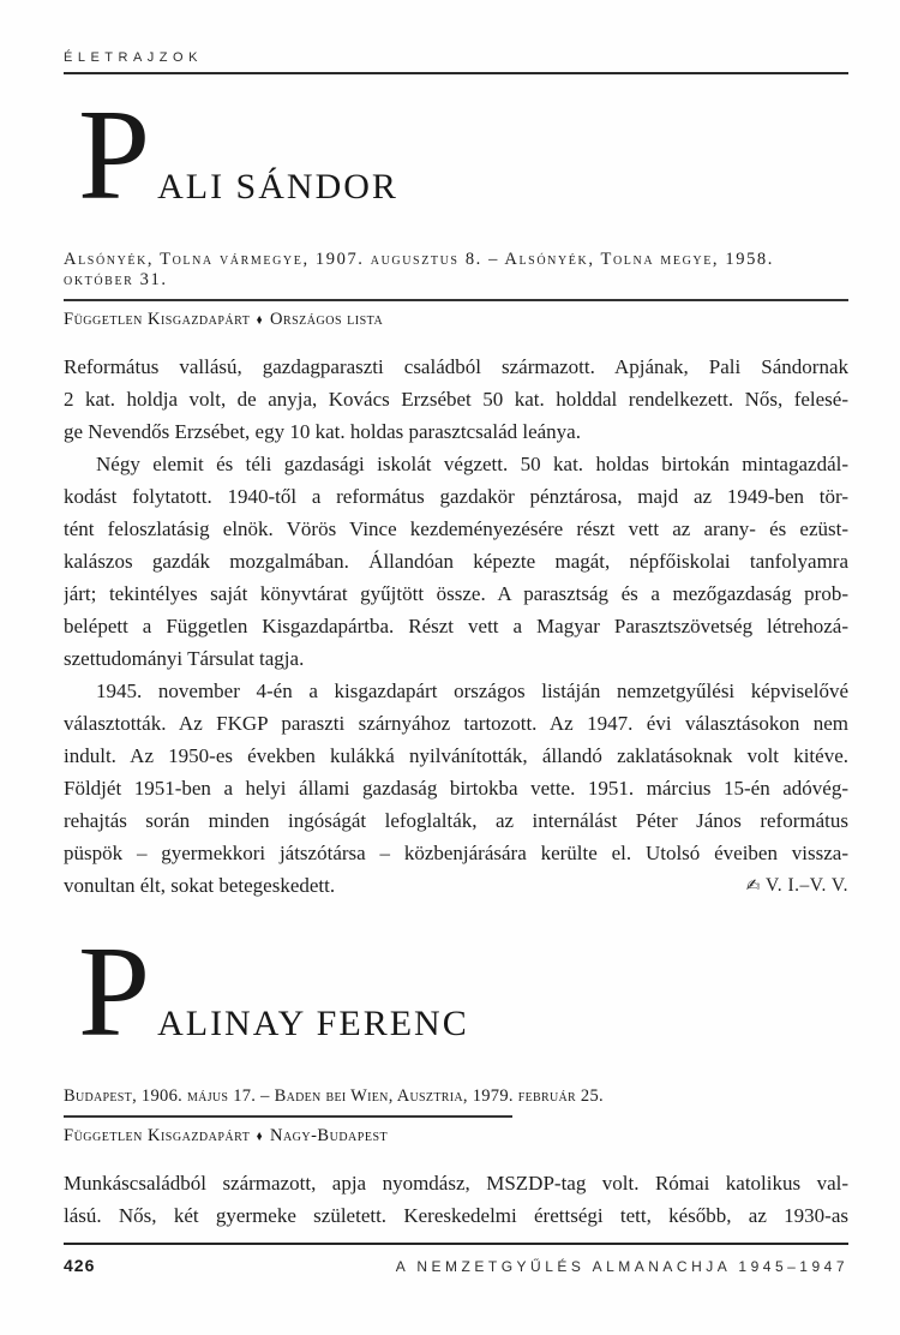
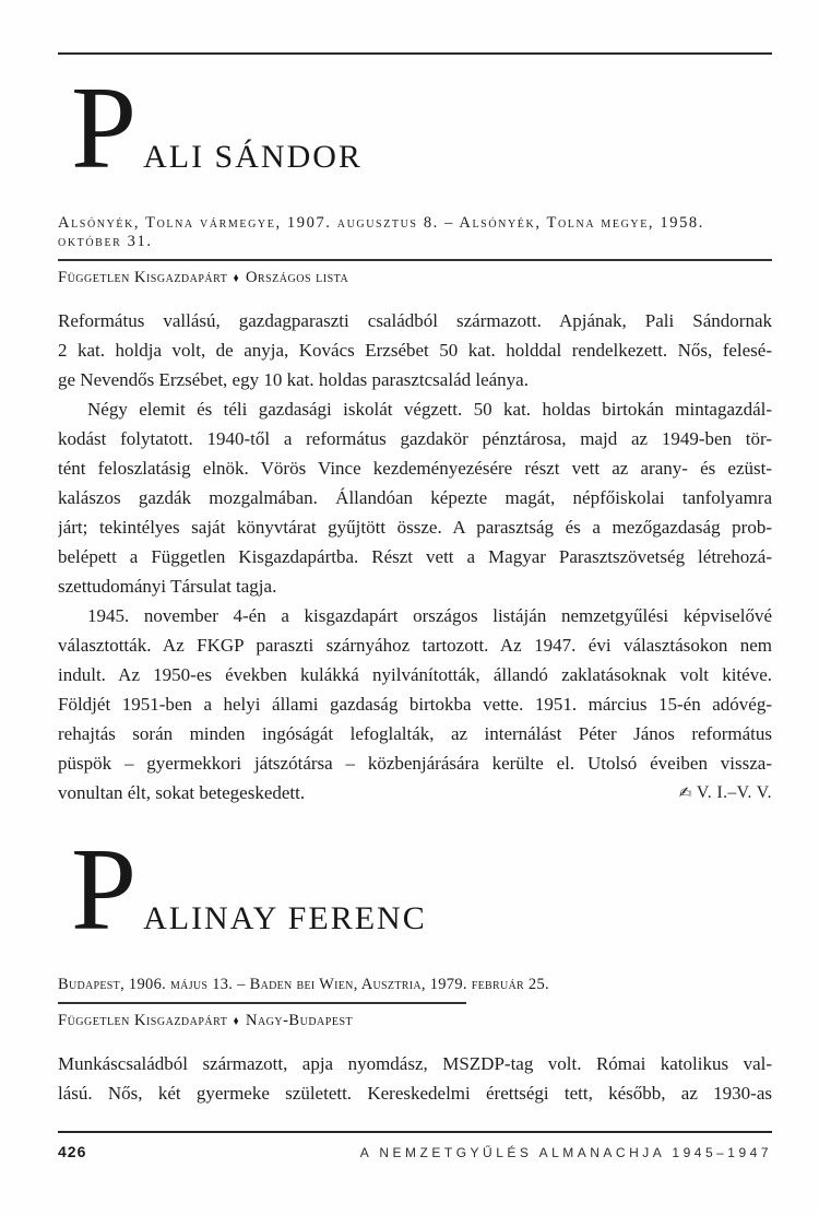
- ÉLETRAJZOK
  P ALI SÁNDOR
  Alsónyék, Tolna vármegye, 1907. augusztus 8. – Alsónyék, Tolna megye, 1958. október 31.
  Független Kisgazdapárt ♦ Országos lista
  Református vallású, gazdagparaszti családból származott. Apjának, Pali Sándornak
  2 kat. holdja volt, de anyja, Kovács Erzsébet 50 kat. holddal rendelkezett. Nős, felesé-
  ge Nevendős Erzsébet, egy 10 kat. holdas parasztcsalád leánya.
  Négy elemit és téli gazdasági iskolát végzett. 50 kat. holdas birtokán mintagazdál-
  kodást folytatott. 1940-től a református gazdakör pénztárosa, majd az 1949-ben tör-
  tént feloszlatásig elnök. Vörös Vince kezdeményezésére részt vett az arany- és ezüst-
  kalászos gazdák mozgalmában. Állandóan képezte magát, népfőiskolai tanfolyamra
  járt; tekintélyes saját könyvtárat gyűjtött össze. A parasztság és a mezőgazdaság prob-
  belépett a Független Kisgazdapártba. Részt vett a Magyar Parasztszövetség létrehozá-
  szettudományi Társulat tagja.
  1945. november 4-én a kisgazdapárt országos listáján nemzetgyűlési képviselővé
  választották. Az FKGP paraszti szárnyához tartozott. Az 1947. évi választásokon nem
  indult. Az 1950-es években kulákká nyilvánították, állandó zaklatásoknak volt kitéve.
  Földjét 1951-ben a helyi állami gazdaság birtokba vette. 1951. március 15-én adóvég-
  rehajtás során minden ingóságát lefoglalták, az internálást Péter János református
  püspök – gyermekkori játszótársa – közbenjárására kerülte el. Utolsó éveiben vissza-
  ✍ V. I.–V. V.
  vonultan élt, sokat betegeskedett.
  P ALINAY FERENC
- Budapest, 1906. május 17. – Baden bei Wien, Ausztria, 1979. február 25.
+ Budapest, 1906. május 13. – Baden bei Wien, Ausztria, 1979. február 25.
  Független Kisgazdapárt ♦ Nagy-Budapest
  Munkáscsaládból származott, apja nyomdász, MSZDP-tag volt. Római katolikus val-
  lású. Nős, két gyermeke született. Kereskedelmi érettségi tett, később, az 1930-as
  426
  A NEMZETGYŰLÉS ALMANACHJA 1945–1947
